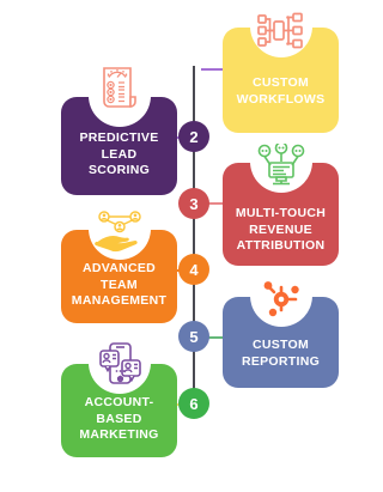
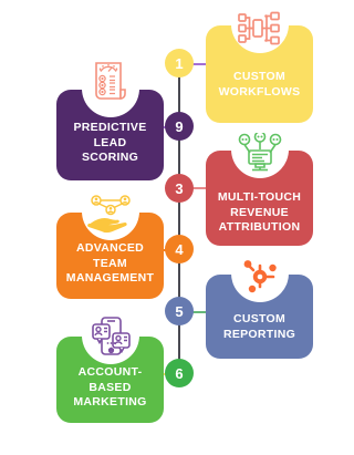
  CUSTOM
  WORKFLOWS
+ 1
  PREDICTIVE
  LEAD
  SCORING
- 2
+ 9
  MULTI-TOUCH
  REVENUE
  ATTRIBUTION
  3
  ADVANCED
  TEAM
  MANAGEMENT
  4
  CUSTOM
  REPORTING
  5
  ACCOUNT-
  BASED
  MARKETING
  6
